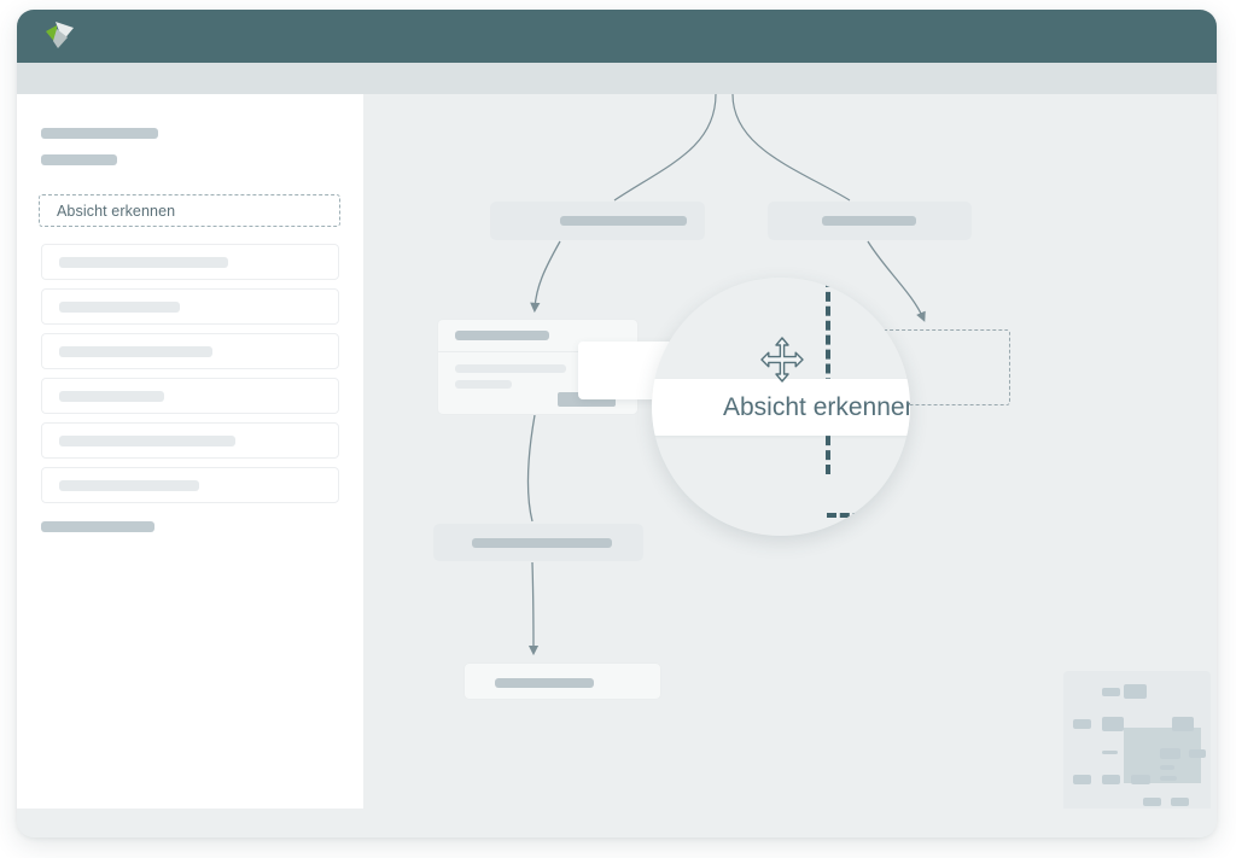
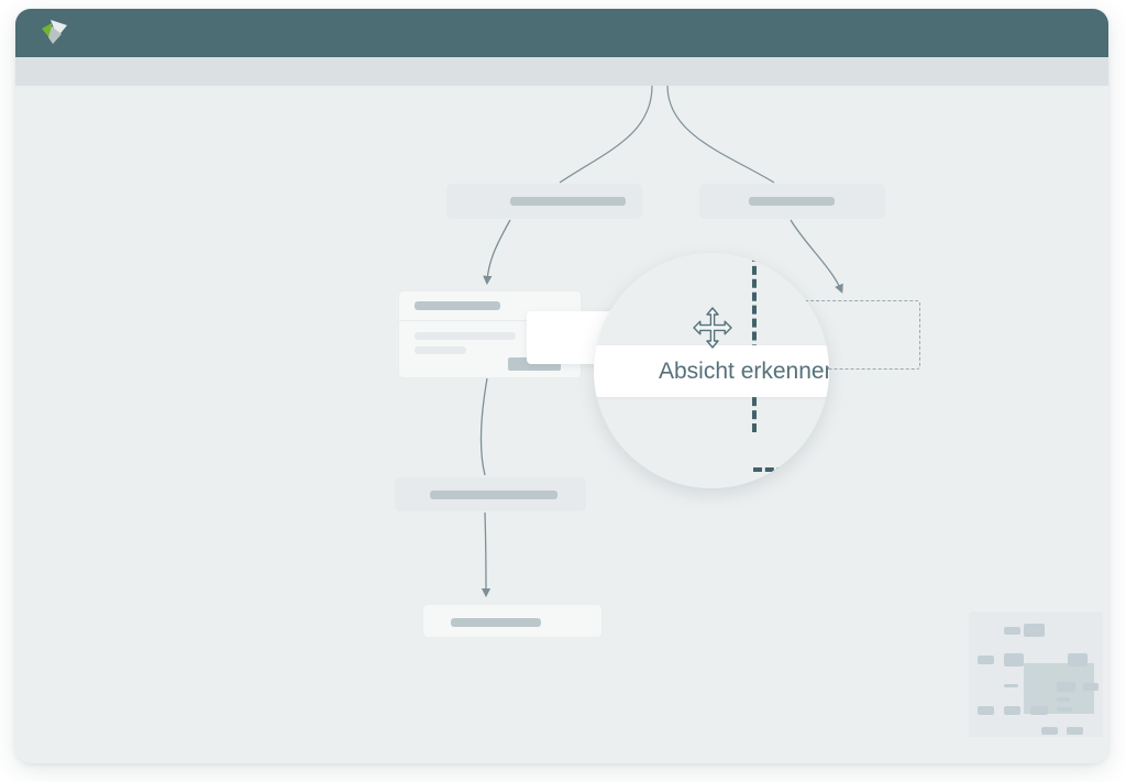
- Absicht erkennen
  Absicht erkenne
